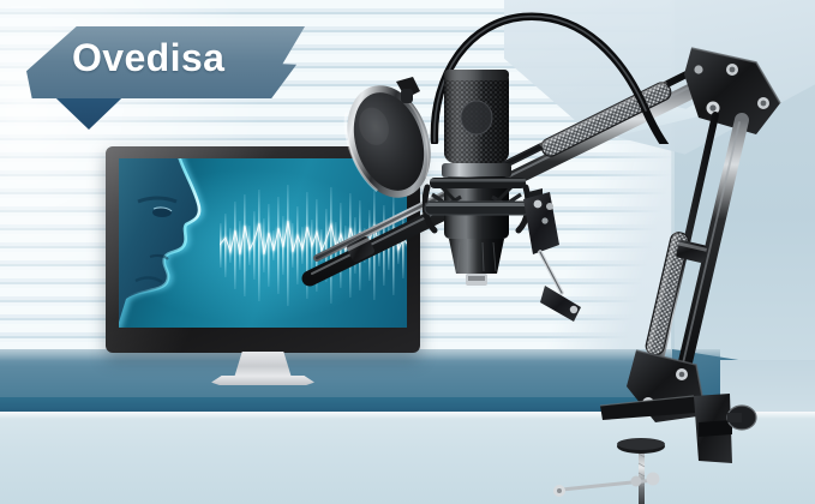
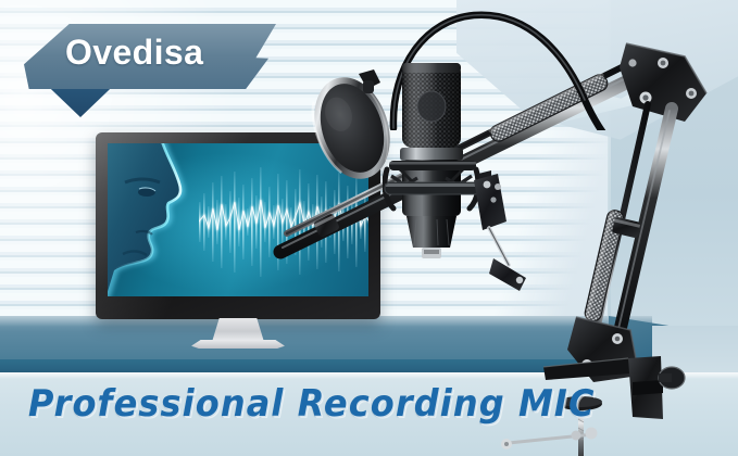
  Ovedisa
+ Professional Recording MIC
